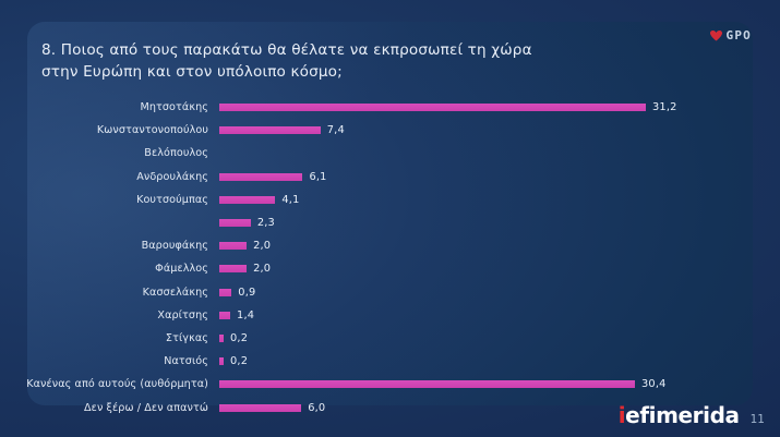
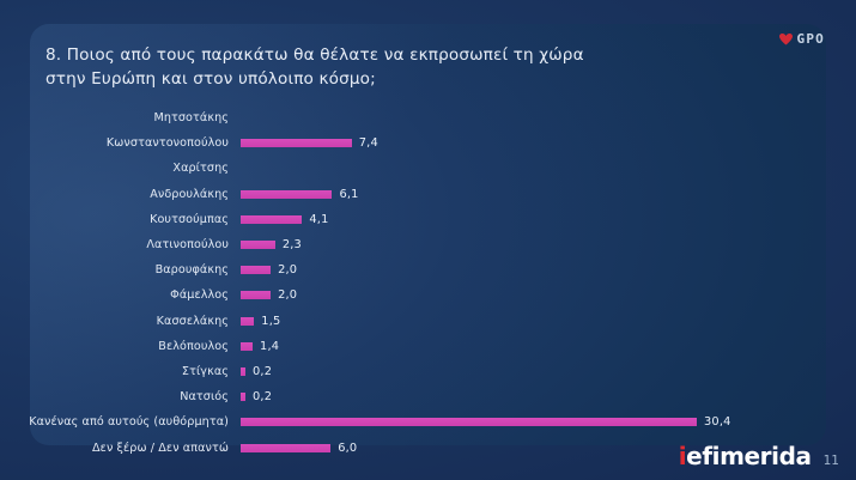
  GPO
  8. Ποιος από τους παρακάτω θα θέλατε να εκπροσωπεί τη χώρα
  στην Ευρώπη και στον υπόλοιπο κόσμο;
  Μητσοτάκης
- 31,2
  Κωνσταντονοπούλου
  7,4
- Βελόπουλος
+ Χαρίτσης
  Ανδρουλάκης
  6,1
  Κουτσούμπας
  4,1
+ Λατινοπούλου
  2,3
  Βαρουφάκης
  2,0
  Φάμελλος
  2,0
  Κασσελάκης
- 0,9
+ 1,5
- Χαρίτσης
+ Βελόπουλος
  1,4
  Στίγκας
  0,2
  Νατσιός
  0,2
  Κανένας από αυτούς (αυθόρμητα)
  30,4
  Δεν ξέρω / Δεν απαντώ
  6,0
  iefimerida
  11
